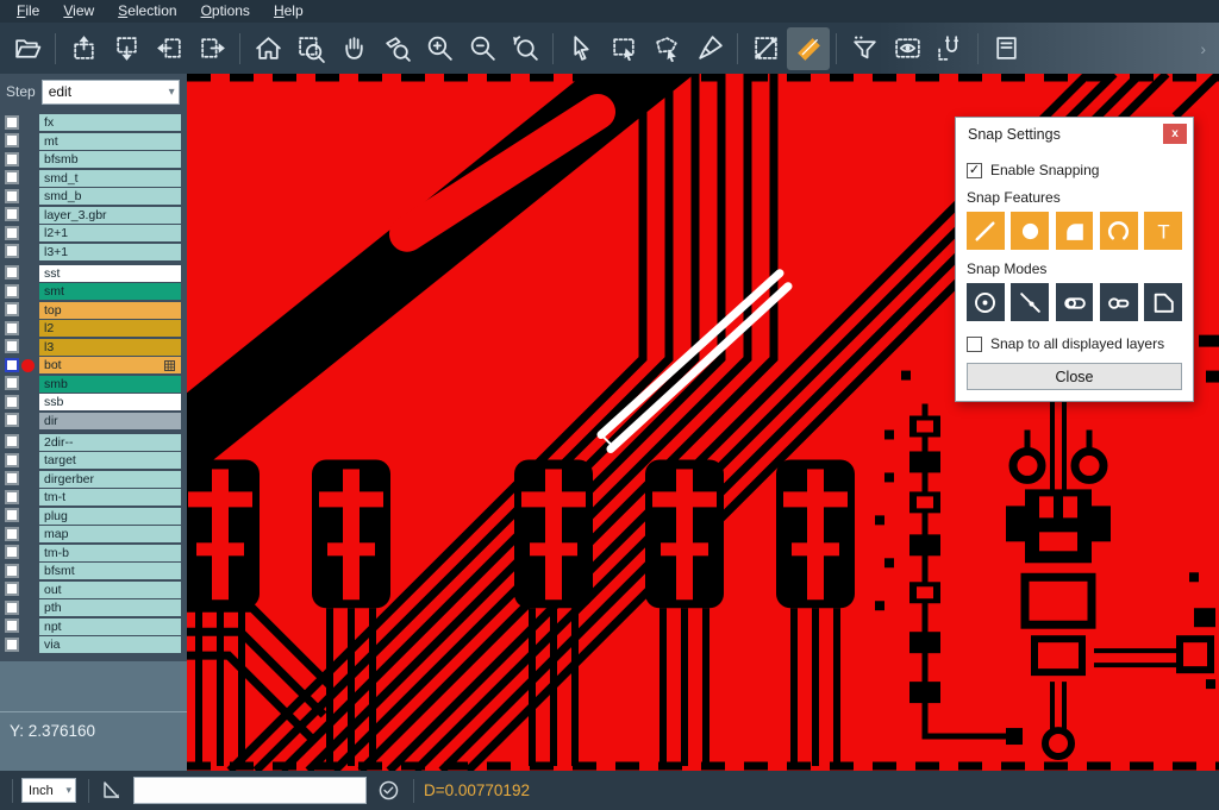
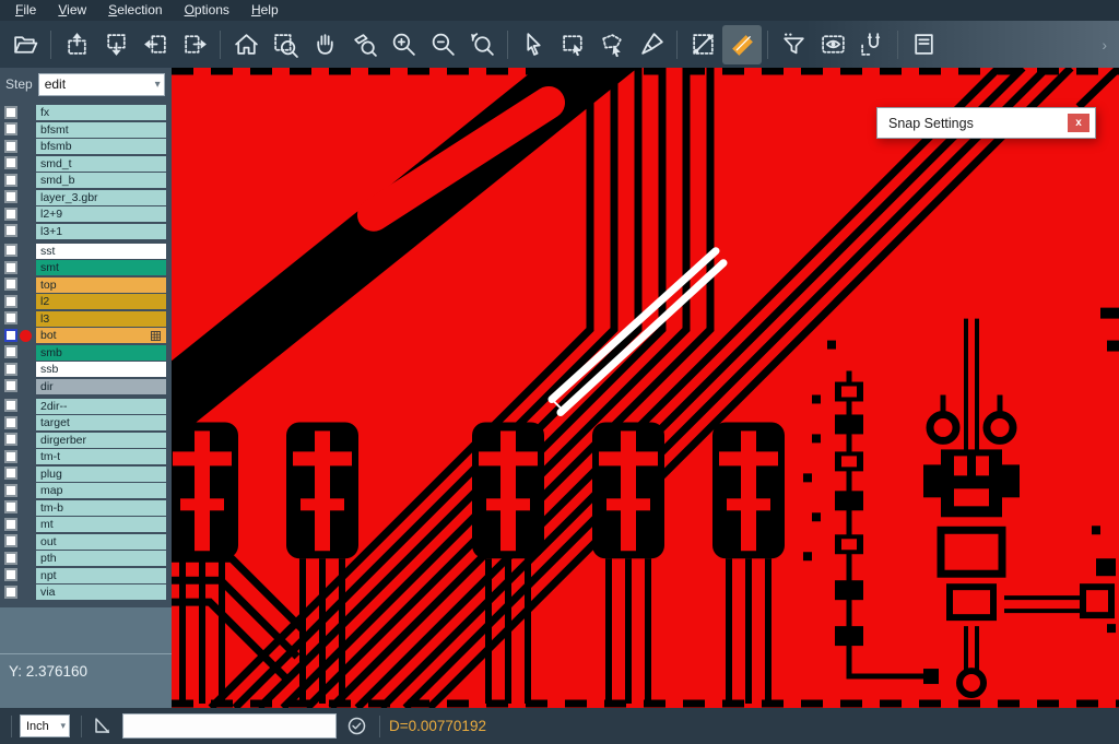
  File
  View
  Selection
  Options
  Help
  ›
  Step
  edit
  ▾
  fx
- mt
+ bfsmt
  bfsmb
  smd_t
  smd_b
  layer_3.gbr
- l2+1
+ l2+9
  l3+1
  sst
  smt
  top
  l2
  l3
  bot
  smb
  ssb
  dir
  2dir--
  target
  dirgerber
  tm-t
  plug
  map
  tm-b
- bfsmt
+ mt
  out
  pth
  npt
  via
  Y: 2.376160
  Snap Settings
  x
- ✓
- Enable Snapping
- Snap Features
- T
- Snap Modes
- Snap to all displayed layers
- Close
  Inch
  ▾
  D=0.00770192
